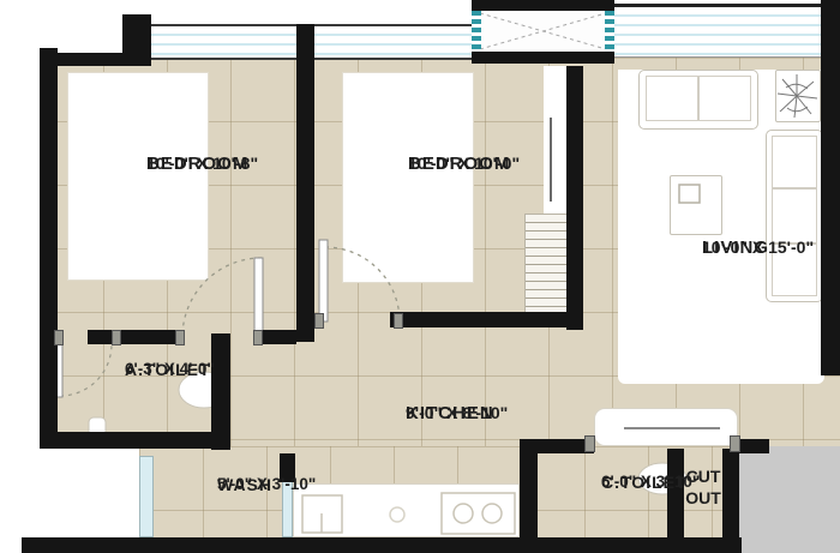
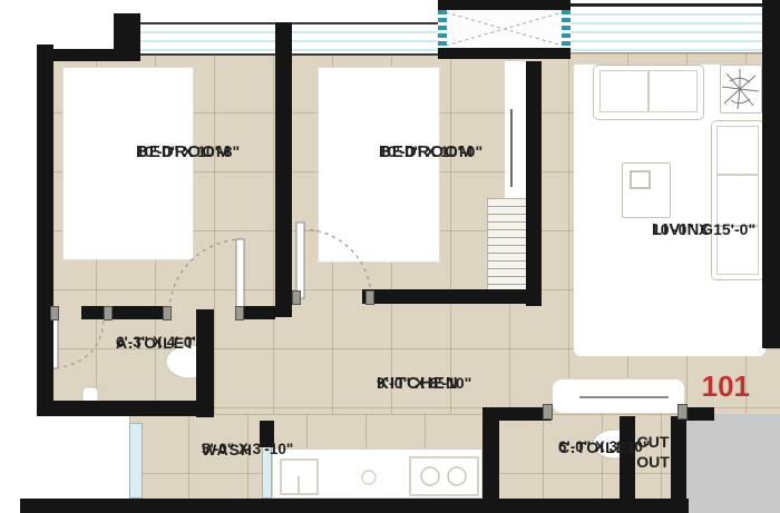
  BEDROOM
  10'-0" X 10'-8"
  BEDROOM
  10'-0" X 10'-0"
  LIVING
  10'-0" X 15'-0"
  A.TOILET
  6'-3" X 4'-0"
  KITCHEN
  9'-0" X 8'-10"
  WASH
  5'-0" X 3'-10"
  C.TOILET
  6'-0" X 3'-10"
  CUT
  OUT
+ 101
